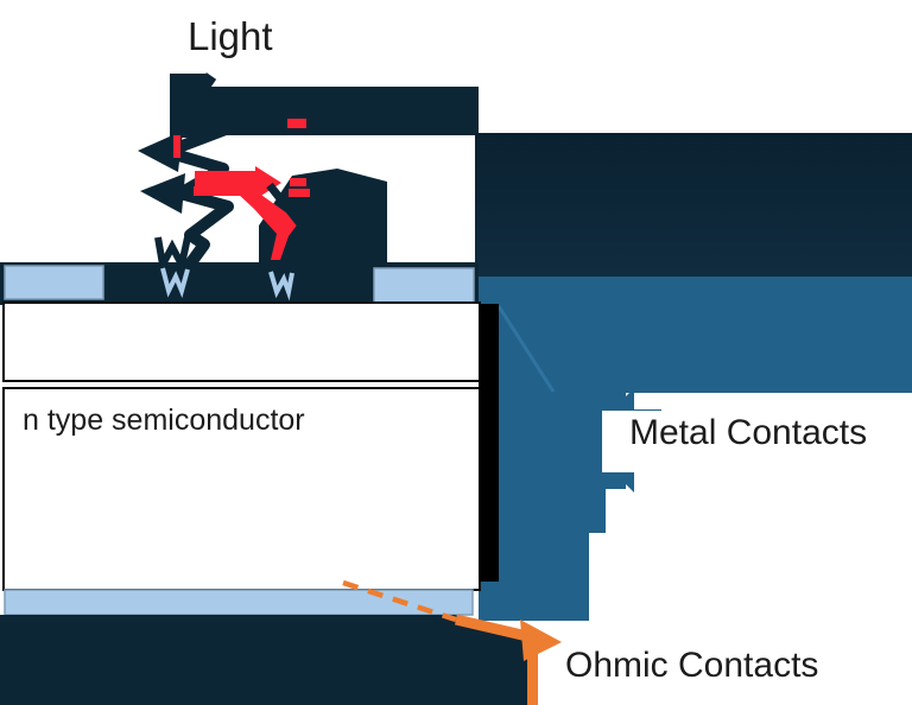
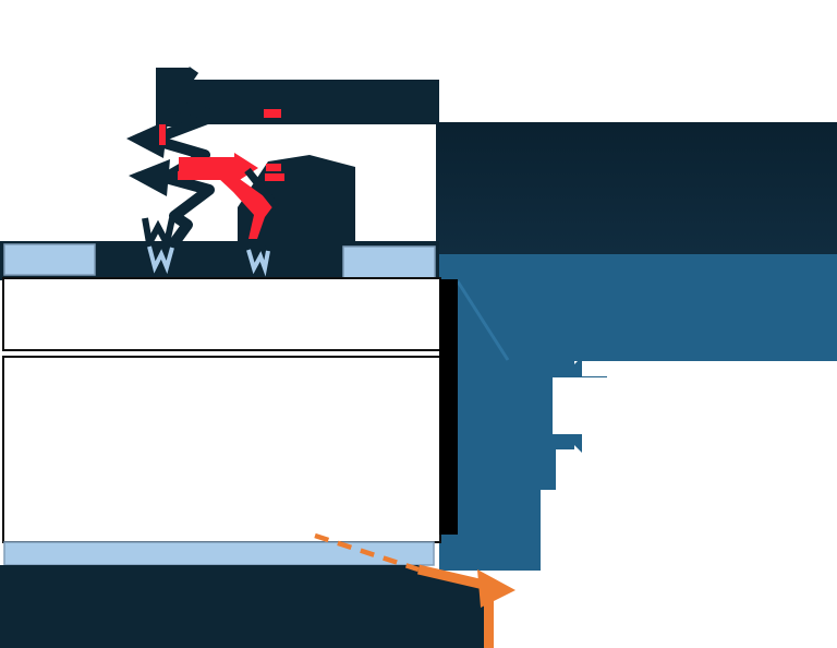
- Light
- n type semiconductor
- Metal Contacts
- Ohmic Contacts
